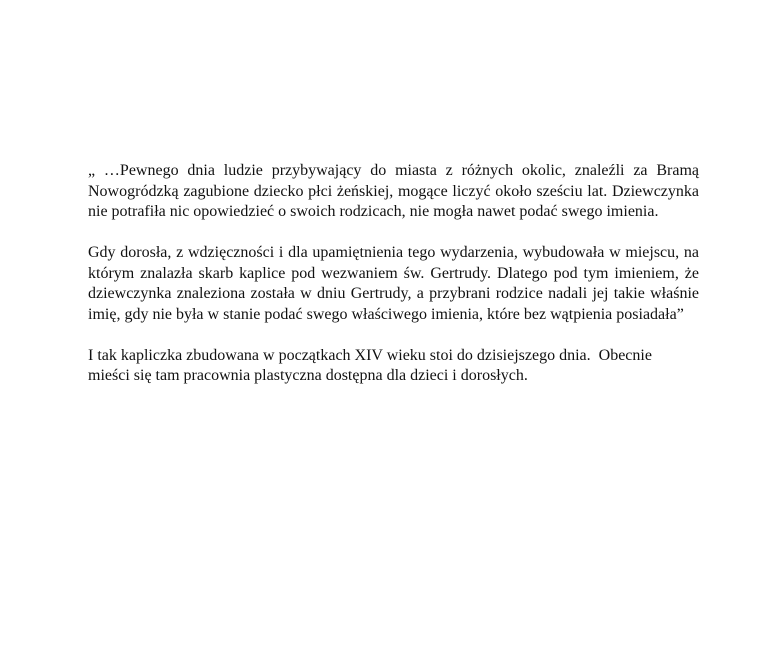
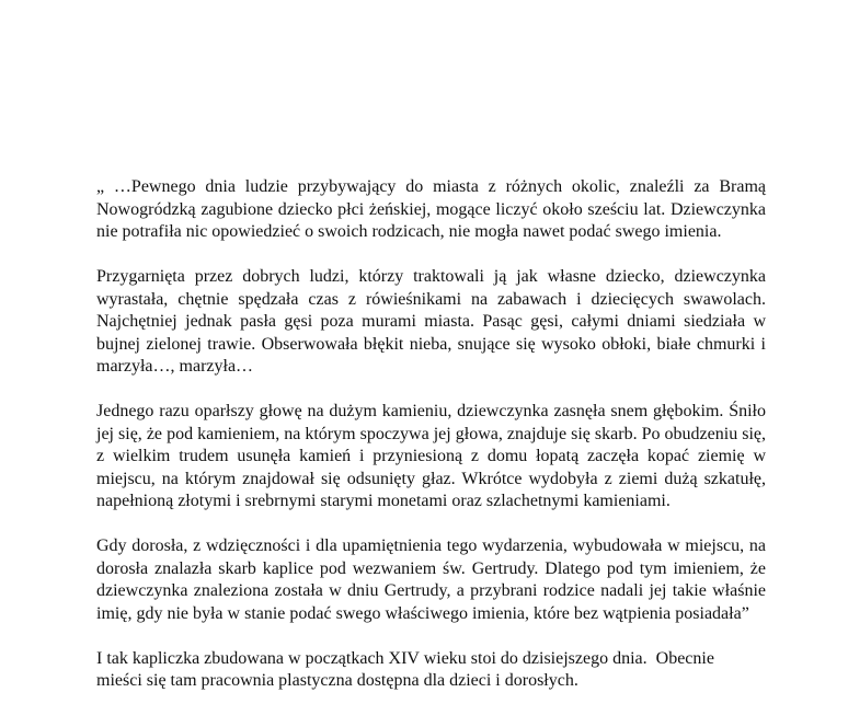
  „ …Pewnego dnia ludzie przybywający do miasta z różnych okolic, znaleźli za Bramą Nowogródzką zagubione dziecko płci żeńskiej, mogące liczyć około sześciu lat. Dziewczynka nie potrafiła nic opowiedzieć o swoich rodzicach, nie mogła nawet podać swego imienia.
+ Przygarnięta przez dobrych ludzi, którzy traktowali ją jak własne dziecko, dziewczynka wyrastała, chętnie spędzała czas z rówieśnikami na zabawach i dziecięcych swawolach. Najchętniej jednak pasła gęsi poza murami miasta. Pasąc gęsi, całymi dniami siedziała w bujnej zielonej trawie. Obserwowała błękit nieba, snujące się wysoko obłoki, białe chmurki i marzyła…, marzyła…
+ Jednego razu oparłszy głowę na dużym kamieniu, dziewczynka zasnęła snem głębokim. Śniło jej się, że pod kamieniem, na którym spoczywa jej głowa, znajduje się skarb. Po obudzeniu się, z wielkim trudem usunęła kamień i przyniesioną z domu łopatą zaczęła kopać ziemię w miejscu, na którym znajdował się odsunięty głaz. Wkrótce wydobyła z ziemi dużą szkatułę, napełnioną złotymi i srebrnymi starymi monetami oraz szlachetnymi kamieniami.
- Gdy dorosła, z wdzięczności i dla upamiętnienia tego wydarzenia, wybudowała w miejscu, na którym znalazła skarb kaplice pod wezwaniem św. Gertrudy. Dlatego pod tym imieniem, że dziewczynka znaleziona została w dniu Gertrudy, a przybrani rodzice nadali jej takie właśnie imię, gdy nie była w stanie podać swego właściwego imienia, które bez wątpienia posiadała”
+ Gdy dorosła, z wdzięczności i dla upamiętnienia tego wydarzenia, wybudowała w miejscu, na dorosła znalazła skarb kaplice pod wezwaniem św. Gertrudy. Dlatego pod tym imieniem, że dziewczynka znaleziona została w dniu Gertrudy, a przybrani rodzice nadali jej takie właśnie imię, gdy nie była w stanie podać swego właściwego imienia, które bez wątpienia posiadała”
  I tak kapliczka zbudowana w początkach XIV wieku stoi do dzisiejszego dnia. Obecnie
  mieści się tam pracownia plastyczna dostępna dla dzieci i dorosłych.
